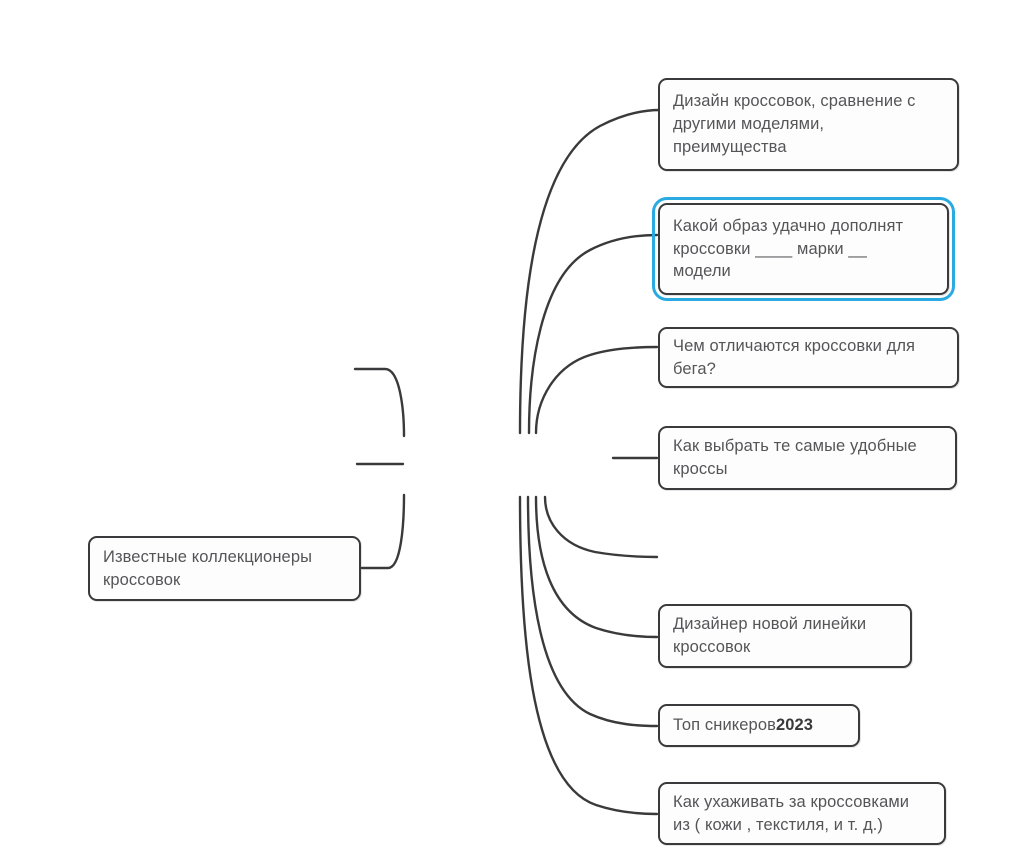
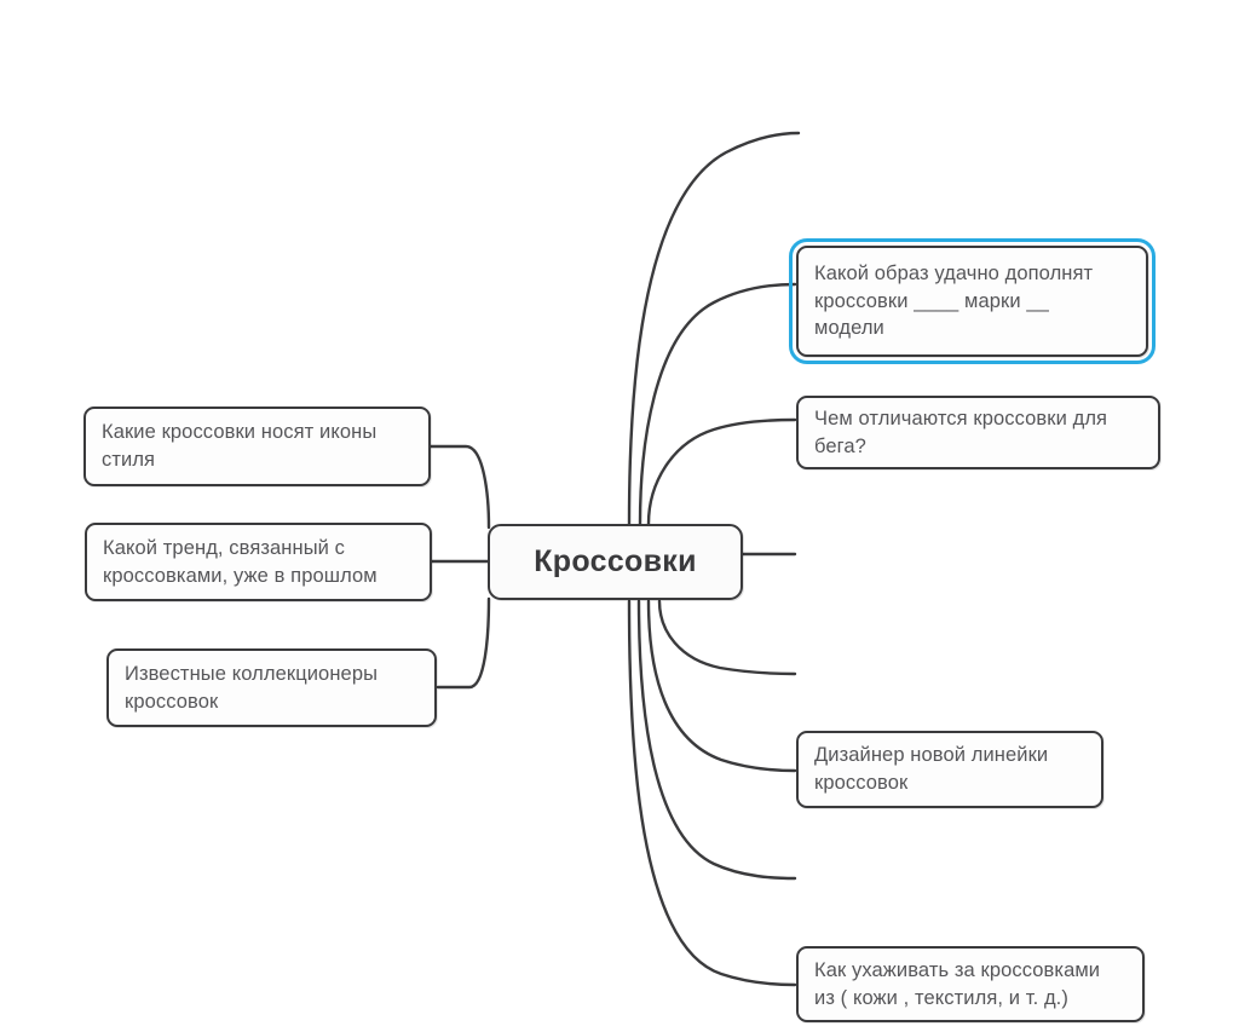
+ Кроссовки
+ Какие кроссовки носят иконы
+ стиля
+ Какой тренд, связанный с
+ кроссовками, уже в прошлом
  Известные коллекционеры
  кроссовок
- Дизайн кроссовок, сравнение с
- другими моделями,
- преимущества
  Какой образ удачно дополнят
  кроссовки ____ марки __
  модели
  Чем отличаются кроссовки для
  бега?
- Как выбрать те самые удобные
- кроссы
  Дизайнер новой линейки
  кроссовок
- Топ сникеров
- 2023
  Как ухаживать за кроссовками
  из ( кожи , текстиля, и т. д.)
